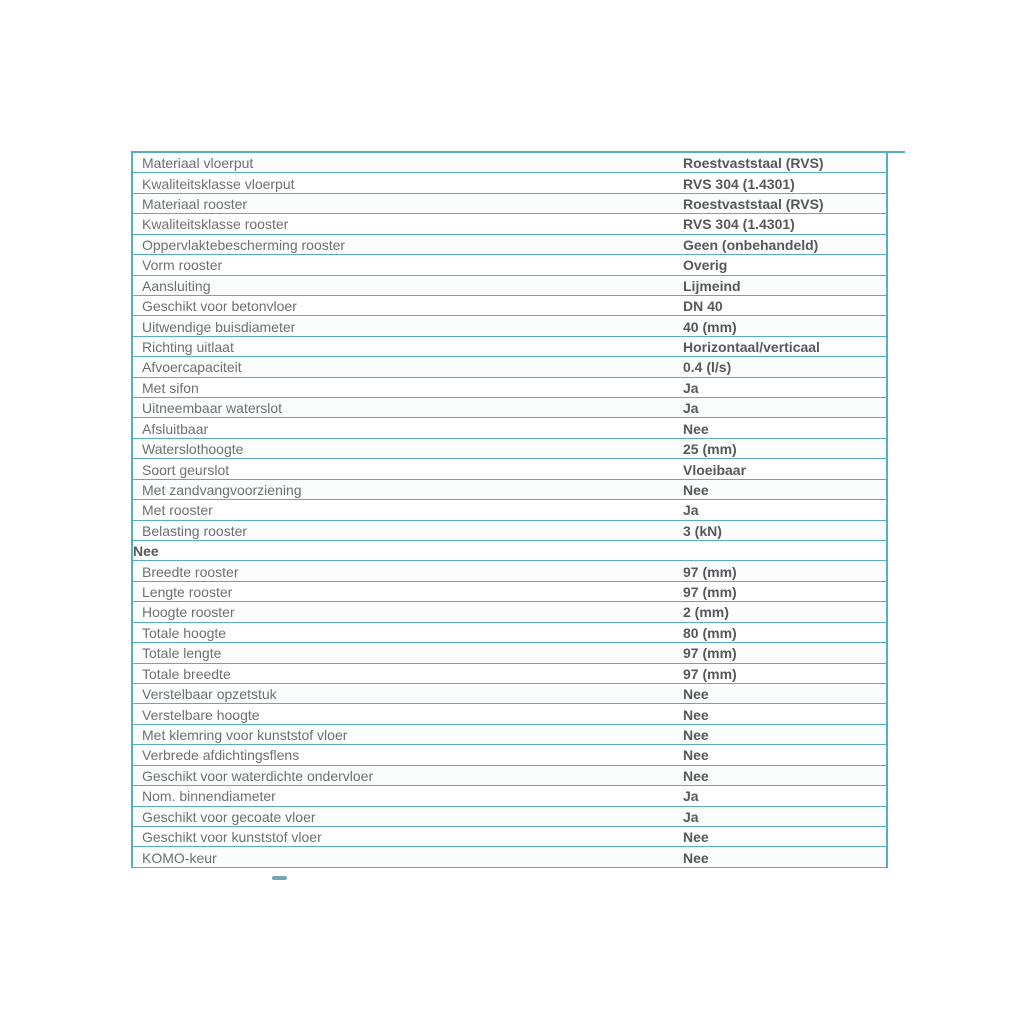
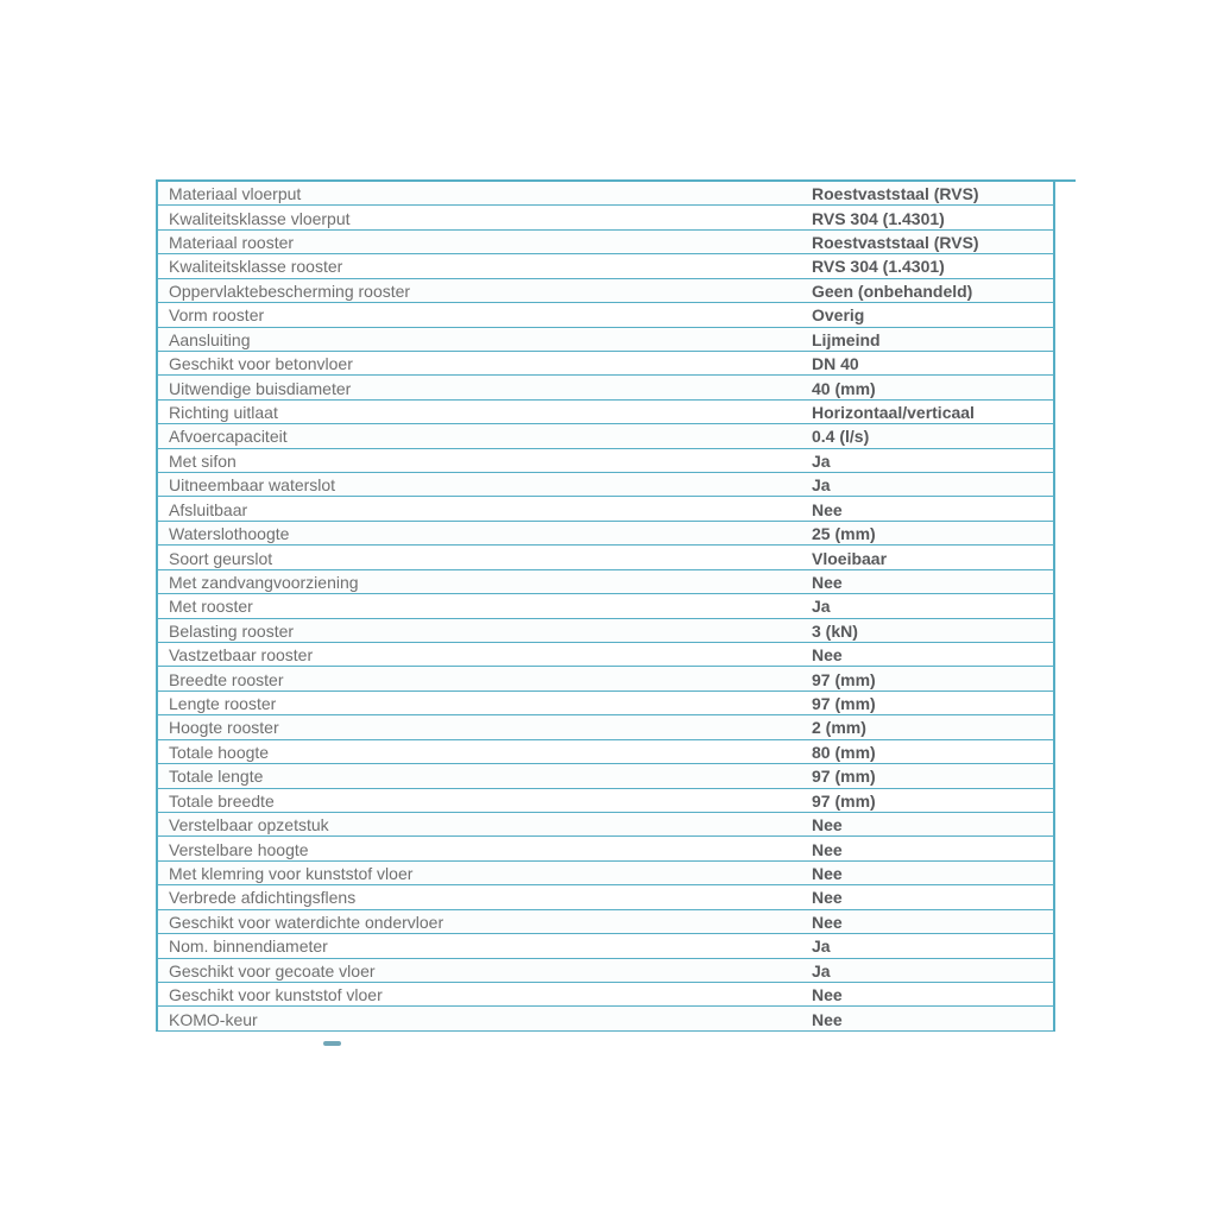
  Materiaal vloerput
  Roestvaststaal (RVS)
  Kwaliteitsklasse vloerput
  RVS 304 (1.4301)
  Materiaal rooster
  Roestvaststaal (RVS)
  Kwaliteitsklasse rooster
  RVS 304 (1.4301)
  Oppervlaktebescherming rooster
  Geen (onbehandeld)
  Vorm rooster
  Overig
  Aansluiting
  Lijmeind
  Geschikt voor betonvloer
  DN 40
  Uitwendige buisdiameter
  40 (mm)
  Richting uitlaat
  Horizontaal/verticaal
  Afvoercapaciteit
  0.4 (l/s)
  Met sifon
  Ja
  Uitneembaar waterslot
  Ja
  Afsluitbaar
  Nee
  Waterslothoogte
  25 (mm)
  Soort geurslot
  Vloeibaar
  Met zandvangvoorziening
  Nee
  Met rooster
  Ja
  Belasting rooster
  3 (kN)
+ Vastzetbaar rooster
  Nee
  Breedte rooster
  97 (mm)
  Lengte rooster
  97 (mm)
  Hoogte rooster
  2 (mm)
  Totale hoogte
  80 (mm)
  Totale lengte
  97 (mm)
  Totale breedte
  97 (mm)
  Verstelbaar opzetstuk
  Nee
  Verstelbare hoogte
  Nee
  Met klemring voor kunststof vloer
  Nee
  Verbrede afdichtingsflens
  Nee
  Geschikt voor waterdichte ondervloer
  Nee
  Nom. binnendiameter
  Ja
  Geschikt voor gecoate vloer
  Ja
  Geschikt voor kunststof vloer
  Nee
  KOMO-keur
  Nee
